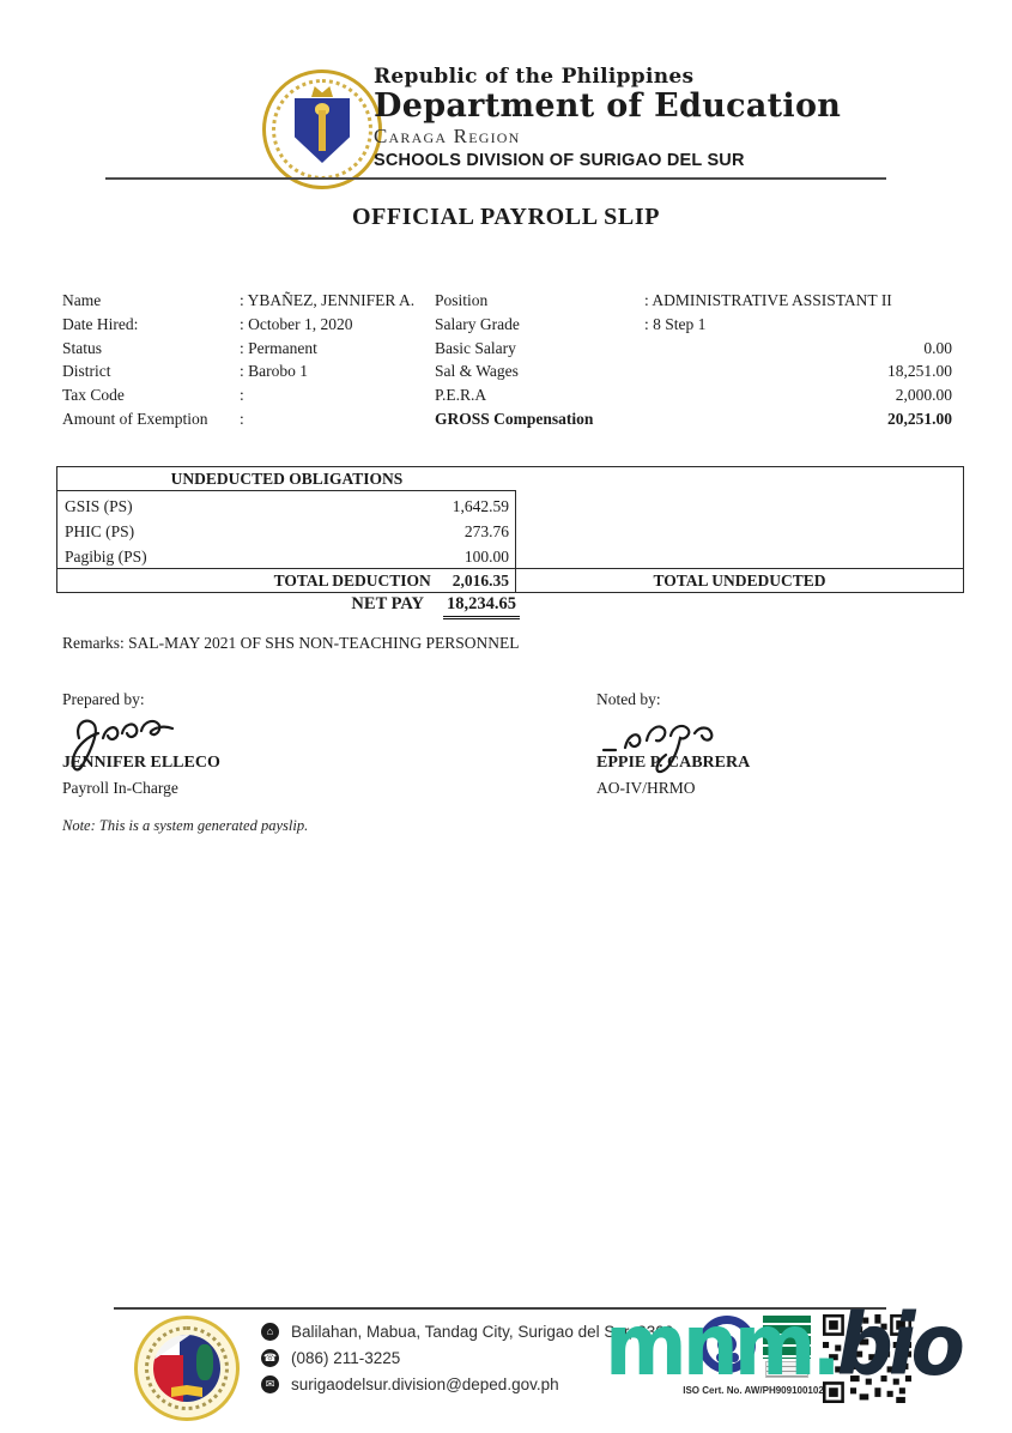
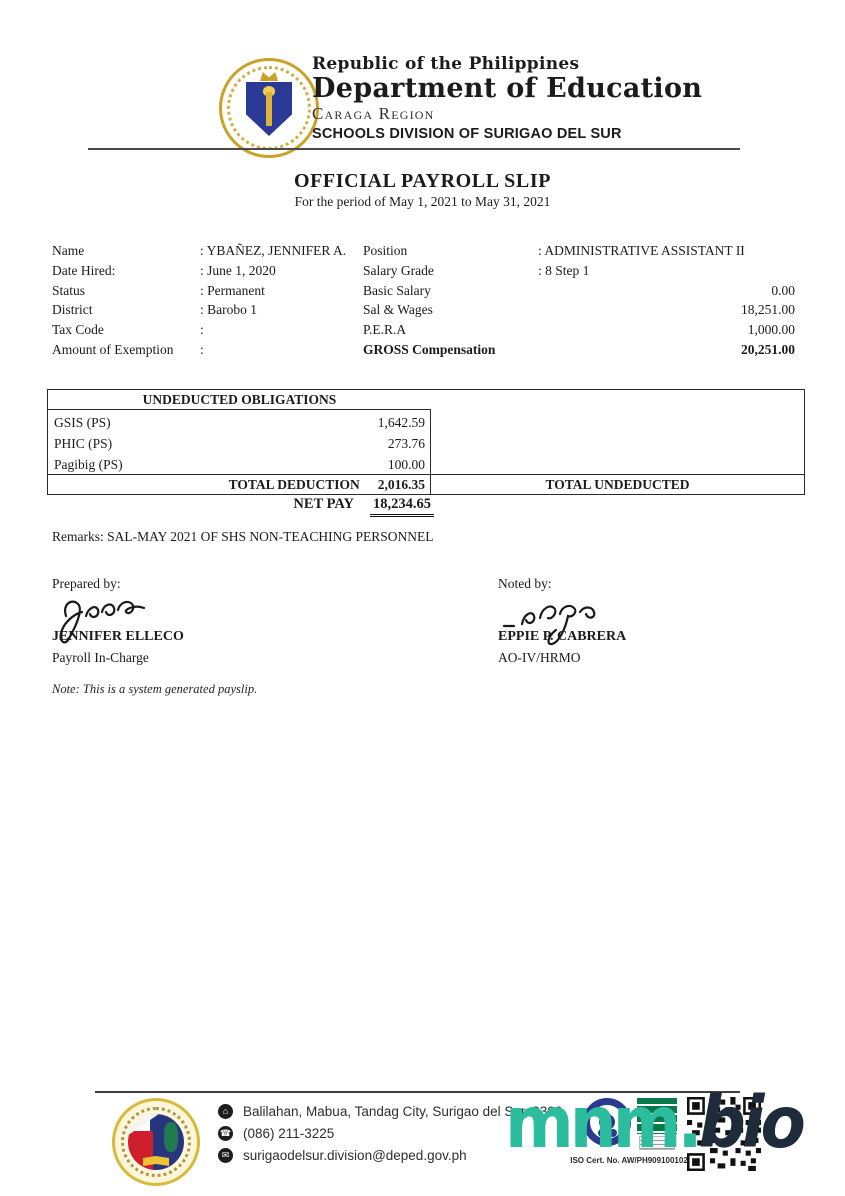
  Republic of the Philippines
  Department of Education
  Caraga Region
  SCHOOLS DIVISION OF SURIGAO DEL SUR
  OFFICIAL PAYROLL SLIP
+ For the period of May 1, 2021 to May 31, 2021
  Name
  : YBAÑEZ, JENNIFER A.
  Position
  : ADMINISTRATIVE ASSISTANT II
  Date Hired:
- : October 1, 2020
+ : June 1, 2020
  Salary Grade
  : 8 Step 1
  Status
  : Permanent
  Basic Salary
  0.00
  District
  : Barobo 1
  Sal & Wages
  18,251.00
  Tax Code
  :
  P.E.R.A
- 2,000.00
+ 1,000.00
  Amount of Exemption
  :
  GROSS Compensation
  20,251.00
  UNDEDUCTED OBLIGATIONS
  GSIS (PS)
  1,642.59
  PHIC (PS)
  273.76
  Pagibig (PS)
  100.00
  TOTAL DEDUCTION
  2,016.35
  TOTAL UNDEDUCTED
  NET PAY
  18,234.65
  Remarks: SAL-MAY 2021 OF SHS NON-TEACHING PERSONNEL
  Prepared by:
  Noted by:
  JENNIFER ELLECO
  Payroll In-Charge
  EPPIE P. CABRERA
  AO-IV/HRMO
  Note: This is a system generated payslip.
  ⌂
  Balilahan, Mabua, Tandag City, Surigao del Sur, 8300
  ☎
  (086) 211-3225
  ✉
  surigaodelsur.division@deped.gov.ph
  ISO Cert. No. AW/PH909100102
  mnm.bio
